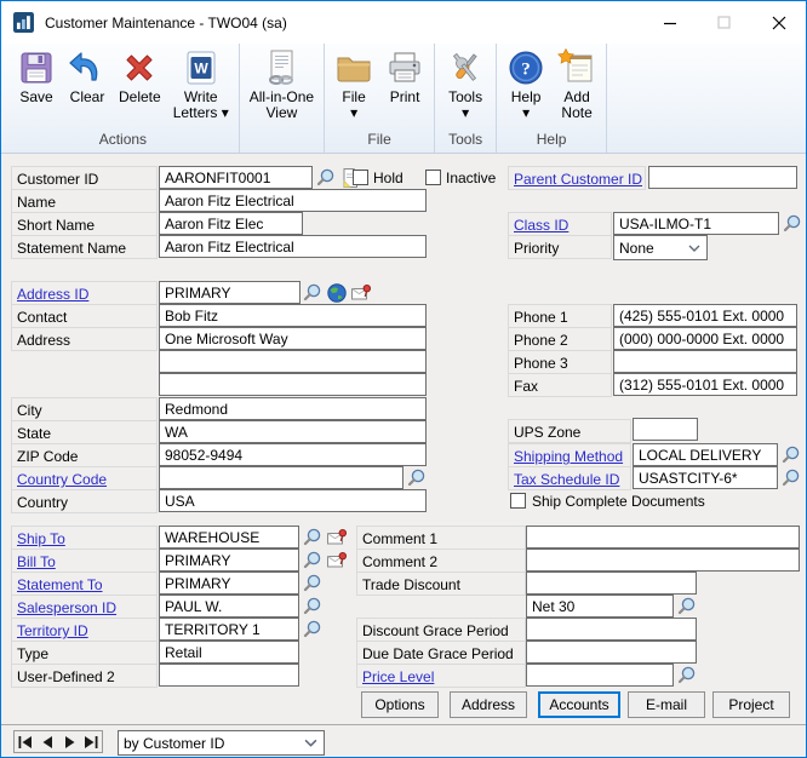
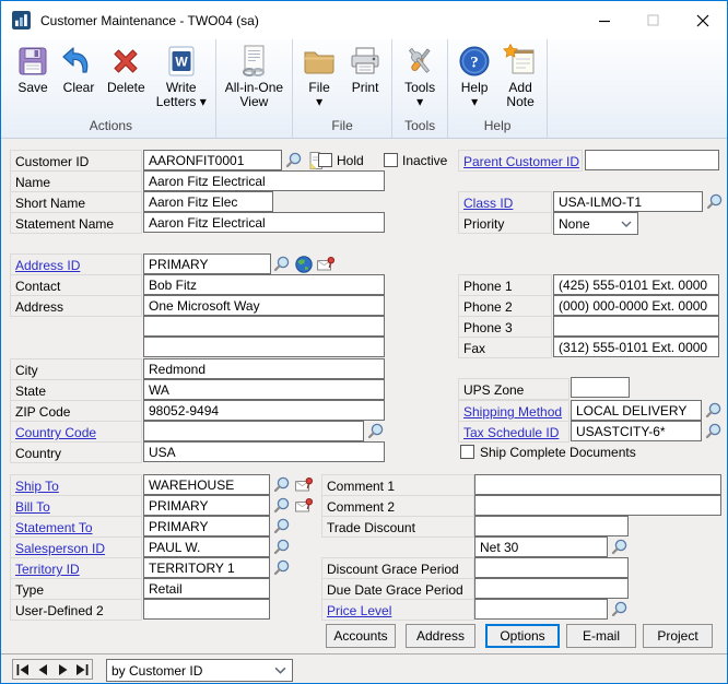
  Customer Maintenance - TWO04 (sa)
  Save
  Clear
  Delete
  W
  Write
  Letters ▾
  Actions
  All-in-One
  View
  File
  ▾
  Print
  File
  Tools
  ▾
  Tools
  ?
  Help
  ▾
  Add
  Note
  Help
  Customer ID
  AARONFIT0001
  Hold
  Inactive
  Parent Customer ID
  Name
  Aaron Fitz Electrical
  Short Name
  Aaron Fitz Elec
  Class ID
  USA-ILMO-T1
  Statement Name
  Aaron Fitz Electrical
  Priority
  None
  Address ID
  PRIMARY
  Contact
  Bob Fitz
  Address
  One Microsoft Way
  Phone 1
  (425) 555-0101 Ext. 0000
  Phone 2
  (000) 000-0000 Ext. 0000
  Phone 3
  Fax
  (312) 555-0101 Ext. 0000
  City
  Redmond
  State
  WA
  ZIP Code
  98052-9494
  UPS Zone
  Shipping Method
  LOCAL DELIVERY
  Country Code
  Tax Schedule ID
  USASTCITY-6*
  Country
  USA
  Ship Complete Documents
  Ship To
  WAREHOUSE
  Bill To
  PRIMARY
  Statement To
  PRIMARY
  Salesperson ID
  PAUL W.
  Territory ID
  TERRITORY 1
  Type
  Retail
  User-Defined 2
  Comment 1
  Comment 2
  Trade Discount
  Net 30
  Discount Grace Period
  Due Date Grace Period
  Price Level
- Options
+ Accounts
  Address
- Accounts
+ Options
  E-mail
  Project
  by Customer ID
